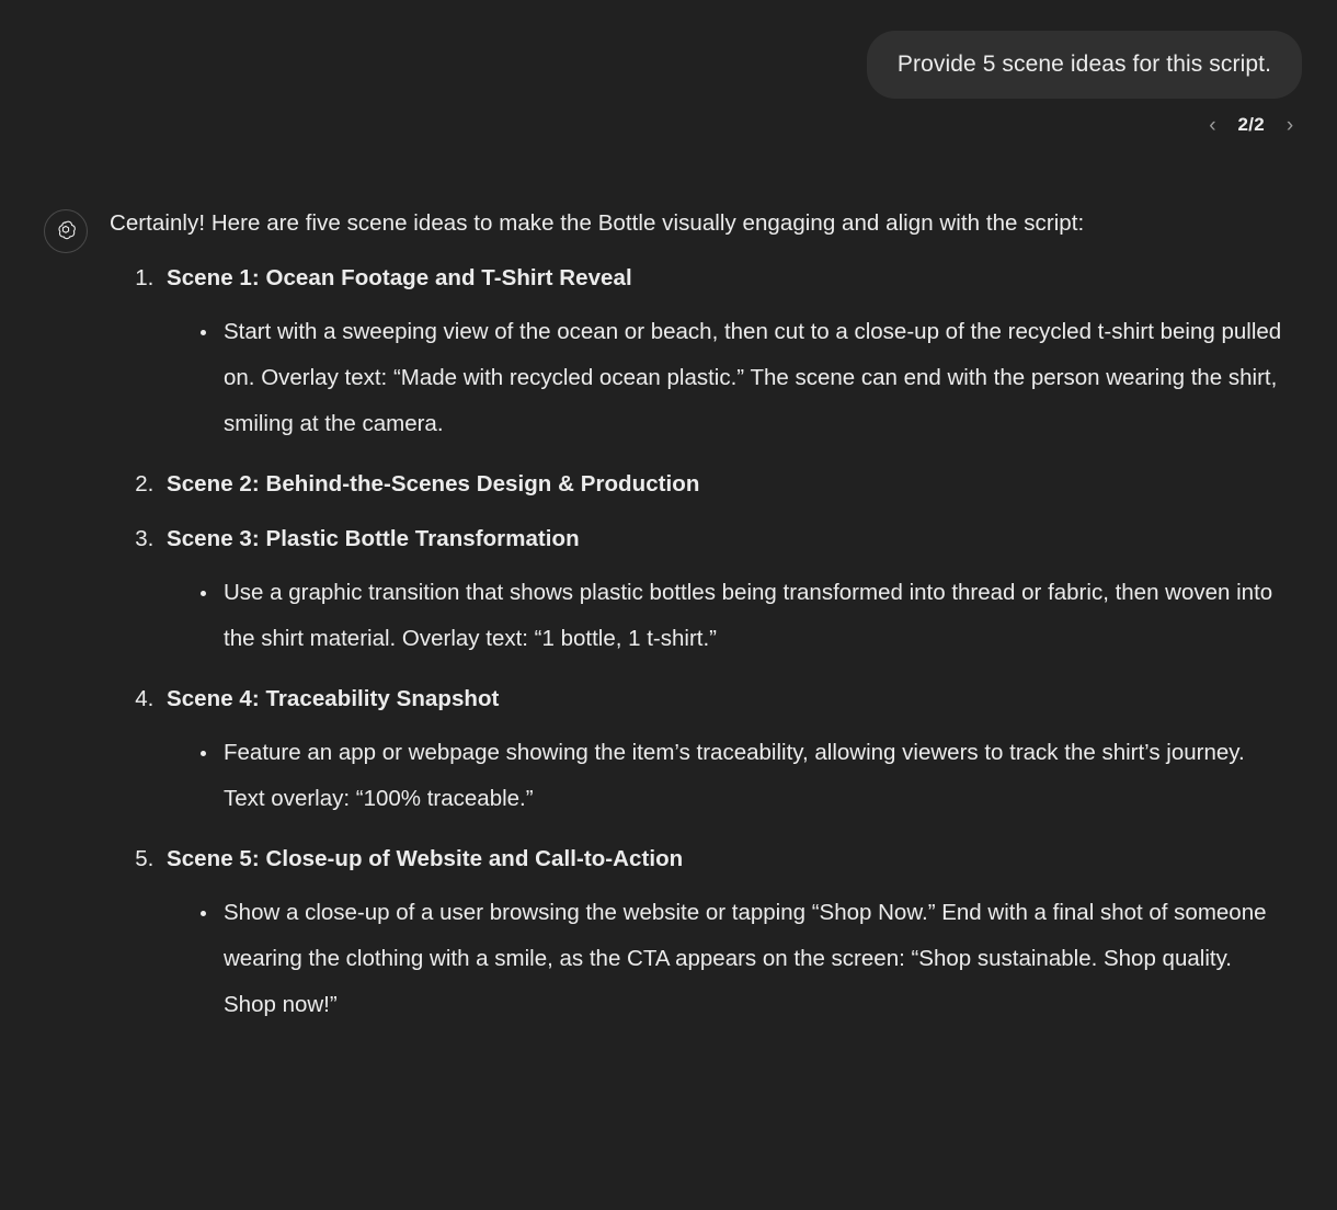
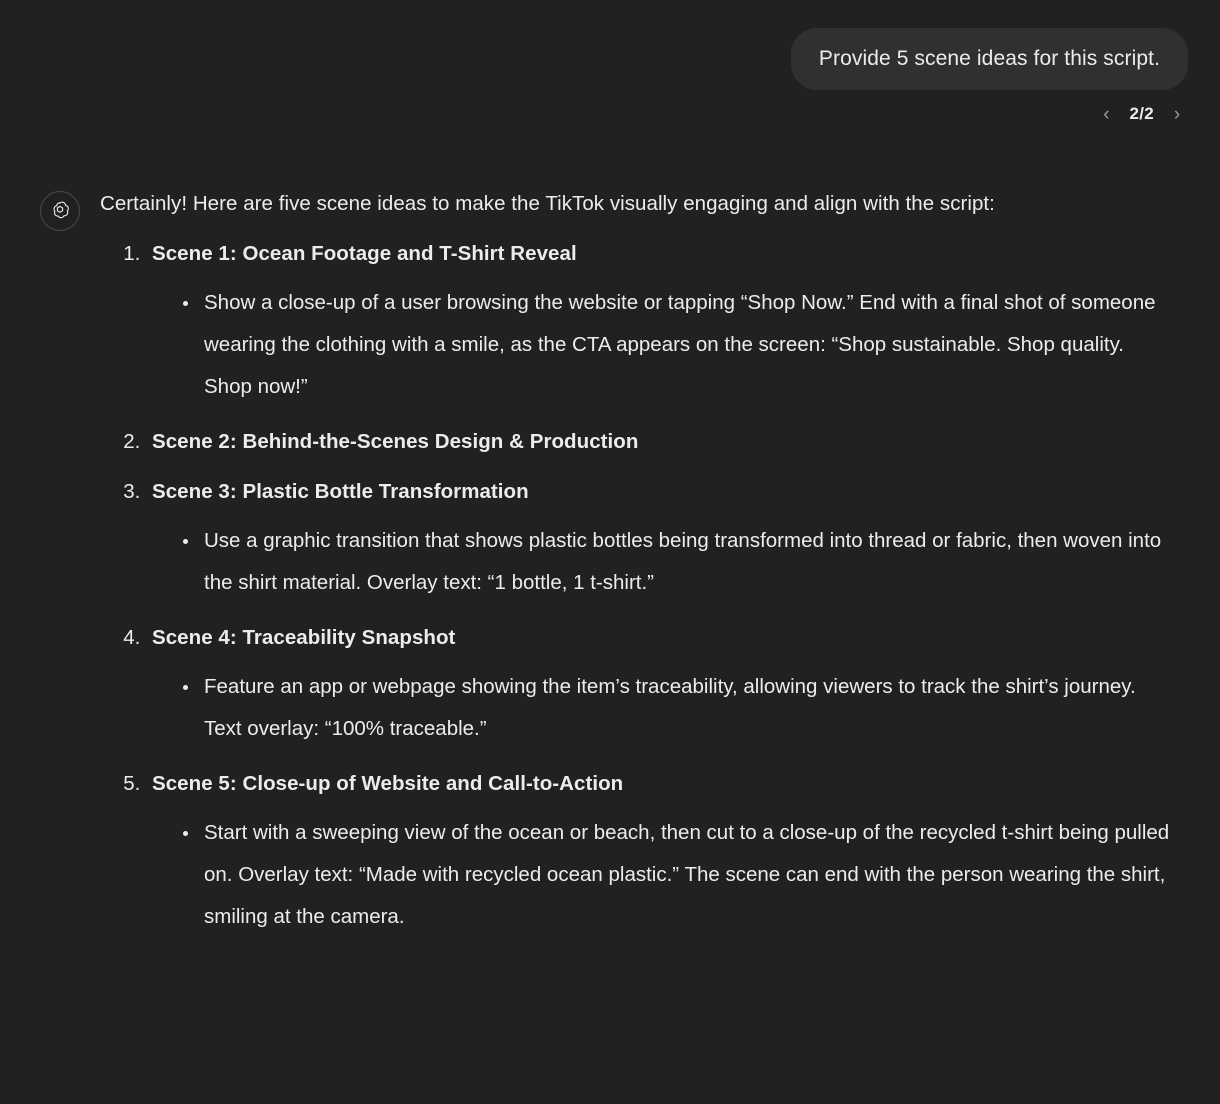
  Provide 5 scene ideas for this script.
  ‹
  2/2
  ›
- Certainly! Here are five scene ideas to make the Bottle visually engaging and align with the script:
+ Certainly! Here are five scene ideas to make the TikTok visually engaging and align with the script:
  Scene 1: Ocean Footage and T-Shirt Reveal
- Start with a sweeping view of the ocean or beach, then cut to a close-up of the recycled t-shirt being pulled on. Overlay text: “Made with recycled ocean plastic.” The scene can end with the person wearing the shirt, smiling at the camera.
+ Show a close-up of a user browsing the website or tapping “Shop Now.” End with a final shot of someone wearing the clothing with a smile, as the CTA appears on the screen: “Shop sustainable. Shop quality. Shop now!”
  Scene 2: Behind-the-Scenes Design & Production
  Scene 3: Plastic Bottle Transformation
  Use a graphic transition that shows plastic bottles being transformed into thread or fabric, then woven into the shirt material. Overlay text: “1 bottle, 1 t-shirt.”
  Scene 4: Traceability Snapshot
  Feature an app or webpage showing the item’s traceability, allowing viewers to track the shirt’s journey. Text overlay: “100% traceable.”
  Scene 5: Close-up of Website and Call-to-Action
- Show a close-up of a user browsing the website or tapping “Shop Now.” End with a final shot of someone wearing the clothing with a smile, as the CTA appears on the screen: “Shop sustainable. Shop quality. Shop now!”
+ Start with a sweeping view of the ocean or beach, then cut to a close-up of the recycled t-shirt being pulled on. Overlay text: “Made with recycled ocean plastic.” The scene can end with the person wearing the shirt, smiling at the camera.
